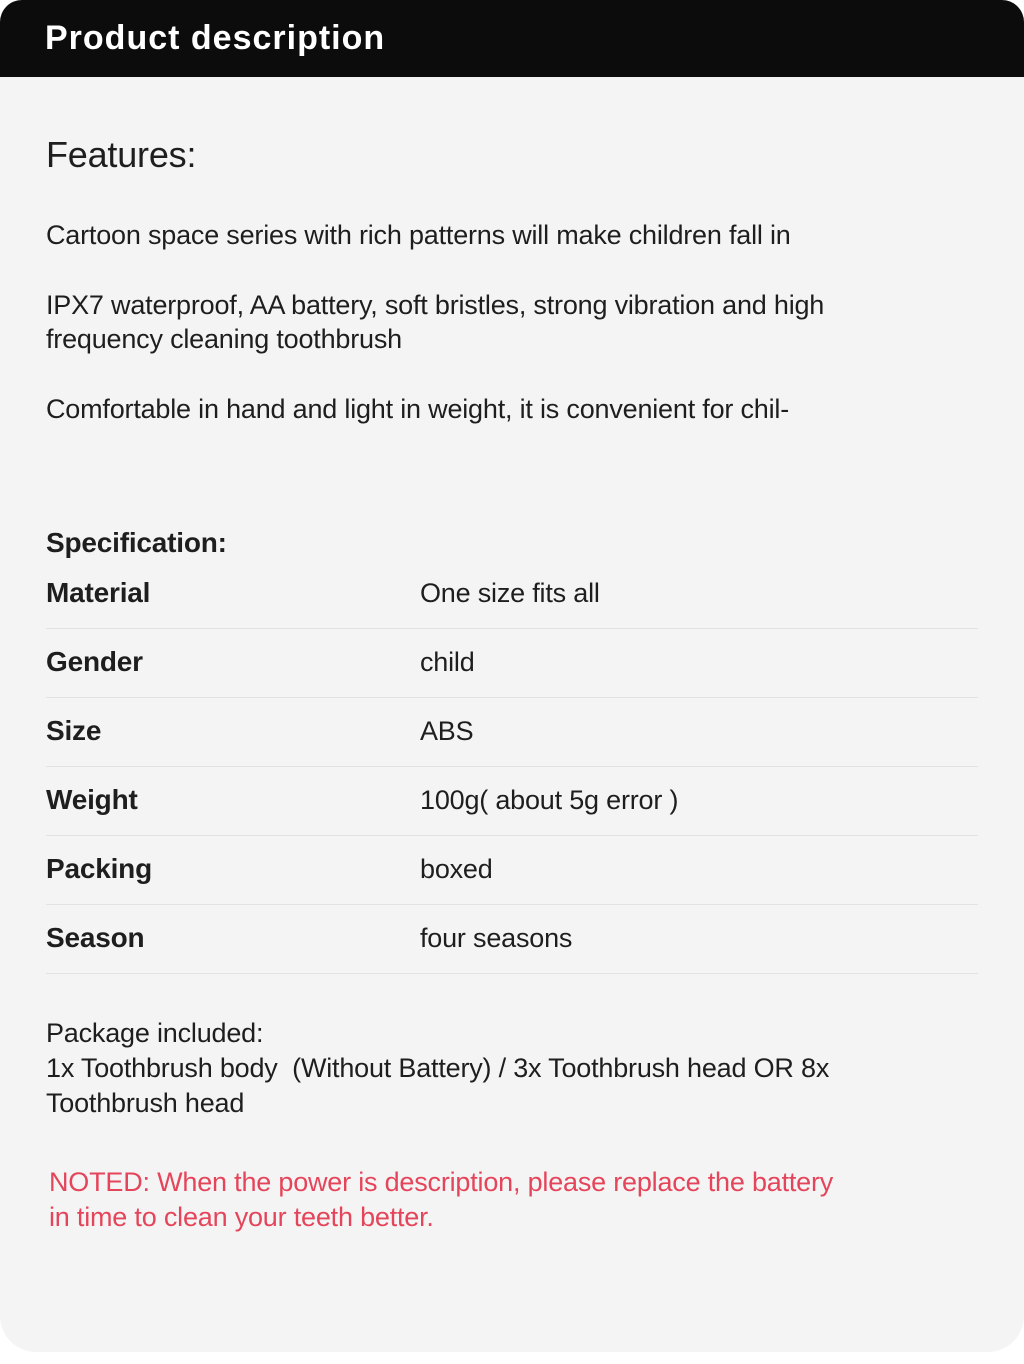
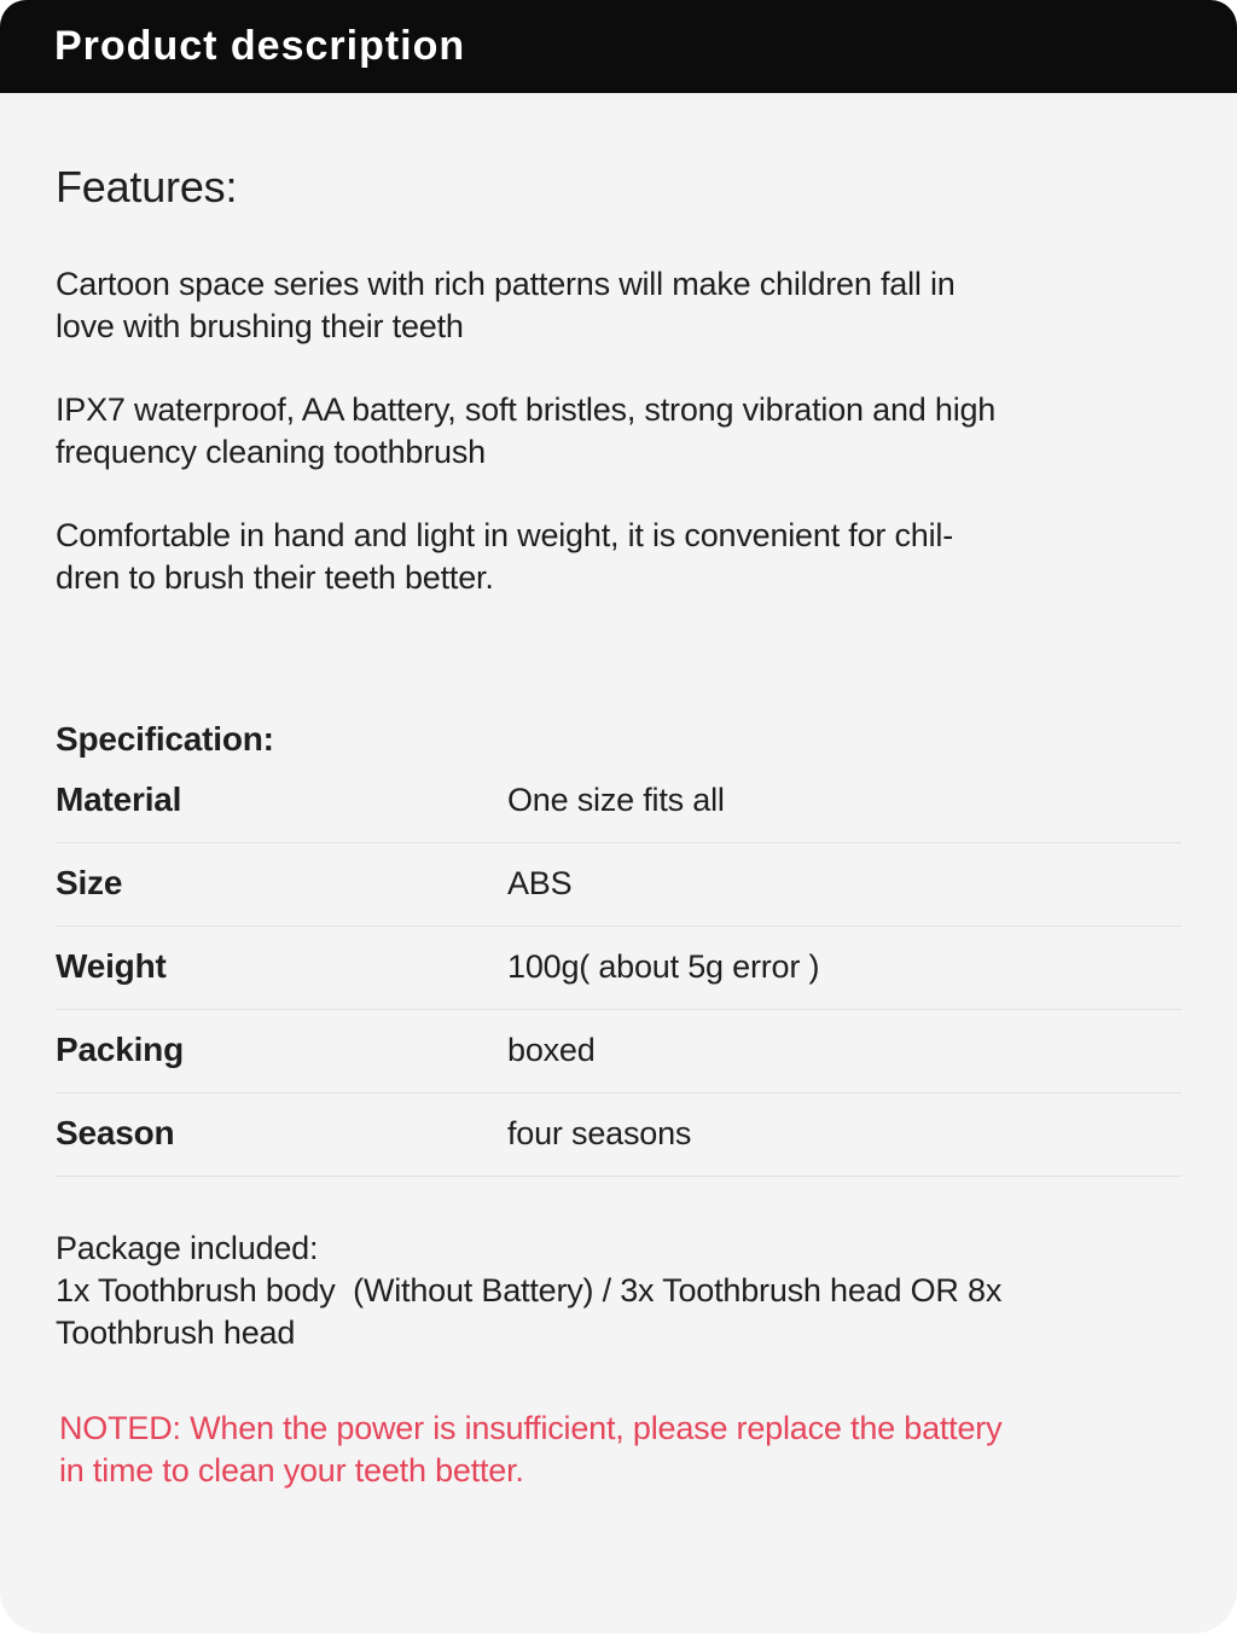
  Product description
  Features:
  Cartoon space series with rich patterns will make children fall in
+ love with brushing their teeth
  IPX7 waterproof, AA battery, soft bristles, strong vibration and high
  frequency cleaning toothbrush
  Comfortable in hand and light in weight, it is convenient for chil-
+ dren to brush their teeth better.
  Specification:
  Material
  One size fits all
- Gender
- child
  Size
  ABS
  Weight
  100g( about 5g error )
  Packing
  boxed
  Season
  four seasons
  Package included:
  1x Toothbrush body (Without Battery) / 3x Toothbrush head OR 8x
  Toothbrush head
- NOTED: When the power is description, please replace the battery
+ NOTED: When the power is insufficient, please replace the battery
  in time to clean your teeth better.
